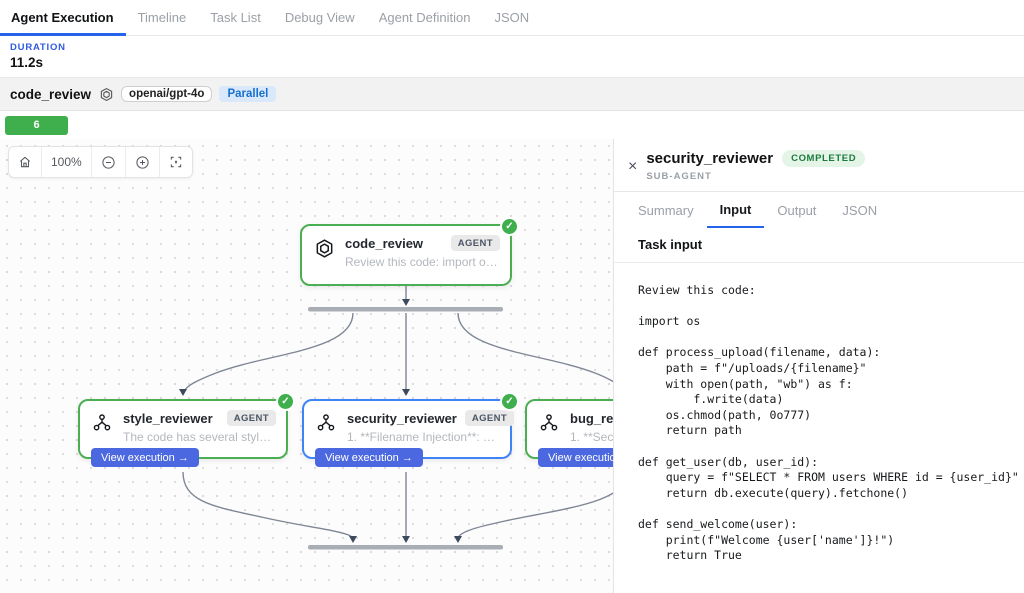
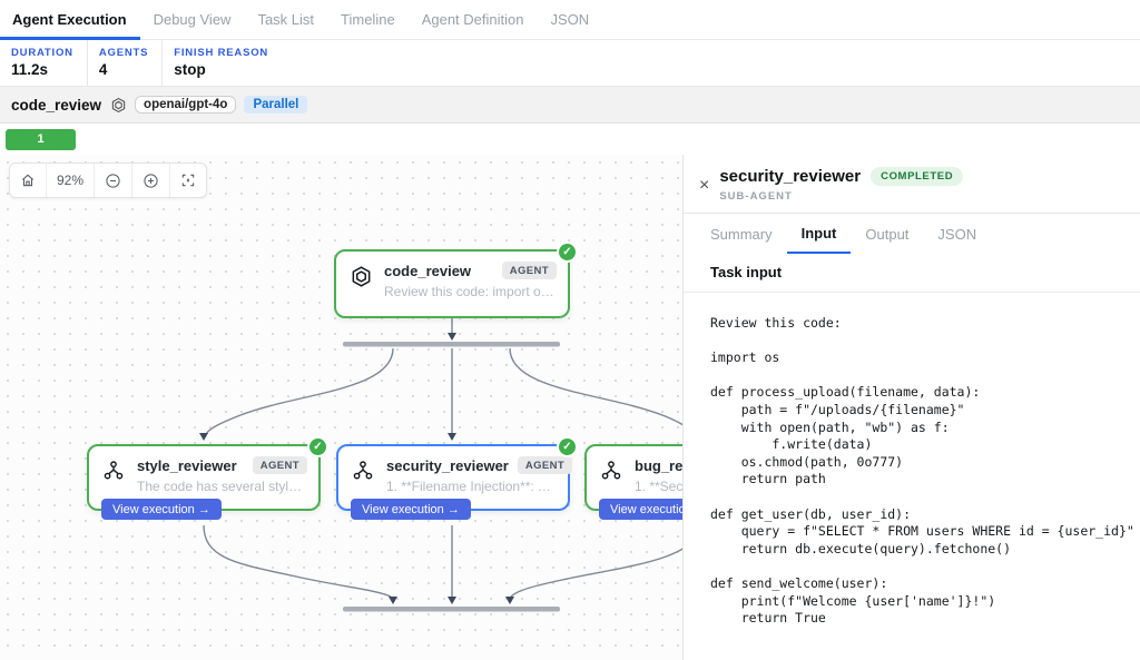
  Agent Execution
- Timeline
+ Debug View
  Task List
- Debug View
+ Timeline
  Agent Definition
  JSON
  DURATION
  11.2s
+ AGENTS
+ 4
+ FINISH REASON
+ stop
  code_review
  openai/gpt-4o
  Parallel
- 6
+ 1
- 100%
+ 92%
  code_review
  AGENT
  Review this code: import os d
  ✓
  style_reviewer
  AGENT
  The code has several style is
  ✓
  View execution →
  security_reviewer
  AGENT
  1. **Filename Injection**: Th
  ✓
  View execution →
  View executio
  ×
  security_reviewer
  COMPLETED
  SUB-AGENT
  Summary
  Input
  Output
  JSON
  Task input
  Review this code:
  import os
  def process_upload(filename, data):
  path = f"/uploads/{filename}"
  with open(path, "wb") as f:
  f.write(data)
  os.chmod(path, 0o777)
  return path
  def get_user(db, user_id):
  query = f"SELECT * FROM users WHERE id = {user_id}"
  return db.execute(query).fetchone()
  def send_welcome(user):
  print(f"Welcome {user['name']}!")
  return True
